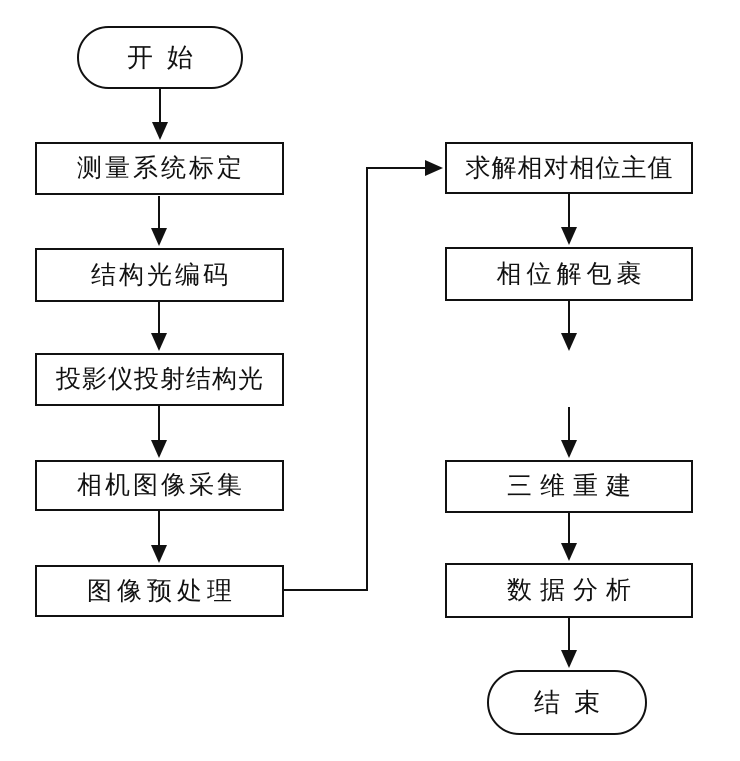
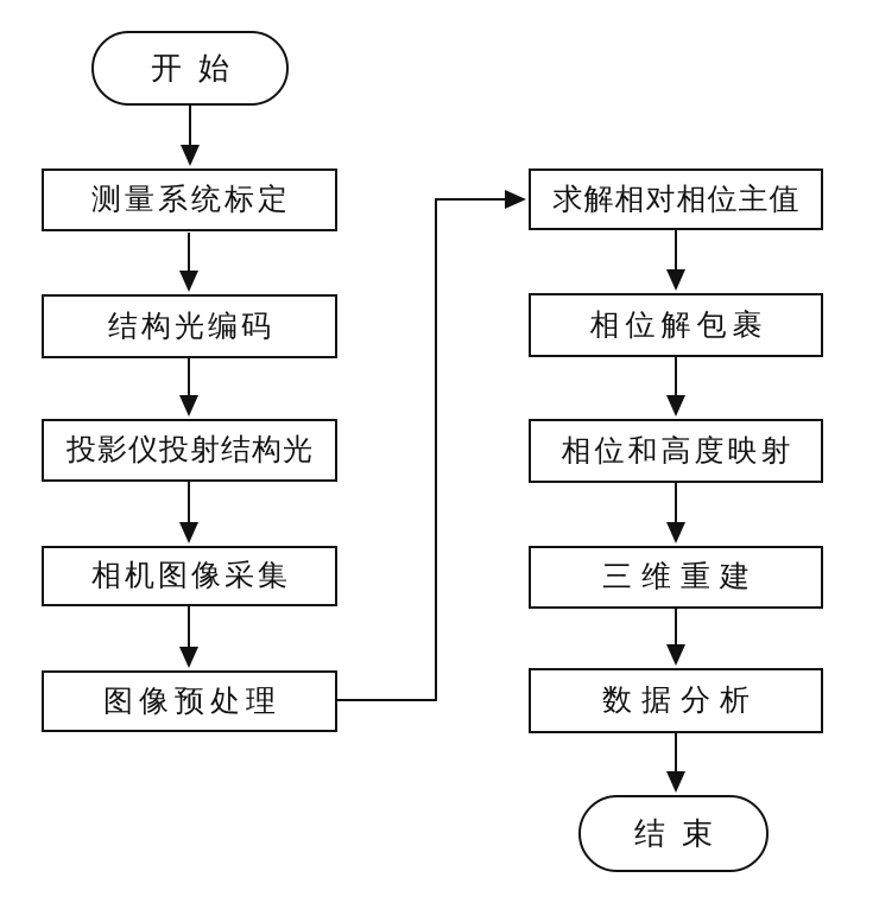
  开始
  测量系统标定
  结构光编码
  投影仪投射结构光
  相机图像采集
  图像预处理
  求解相对相位主值
  相位解包裹
+ 相位和高度映射
  三维重建
  数据分析
  结束
